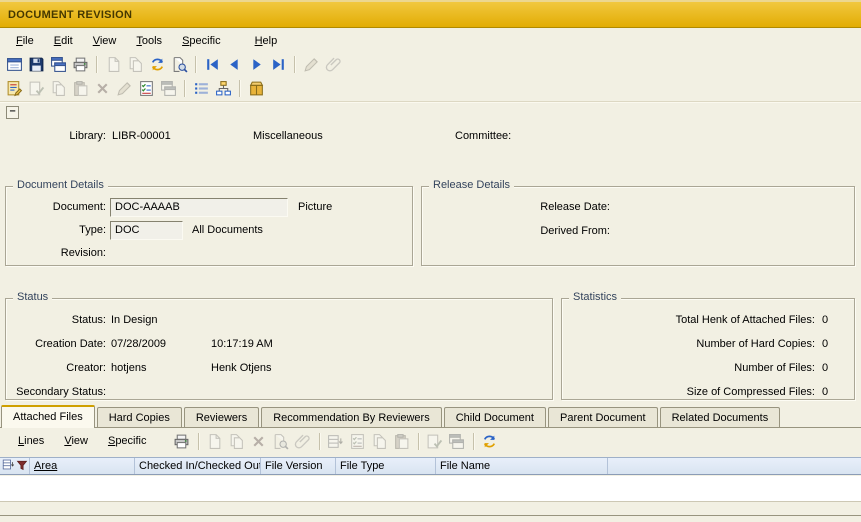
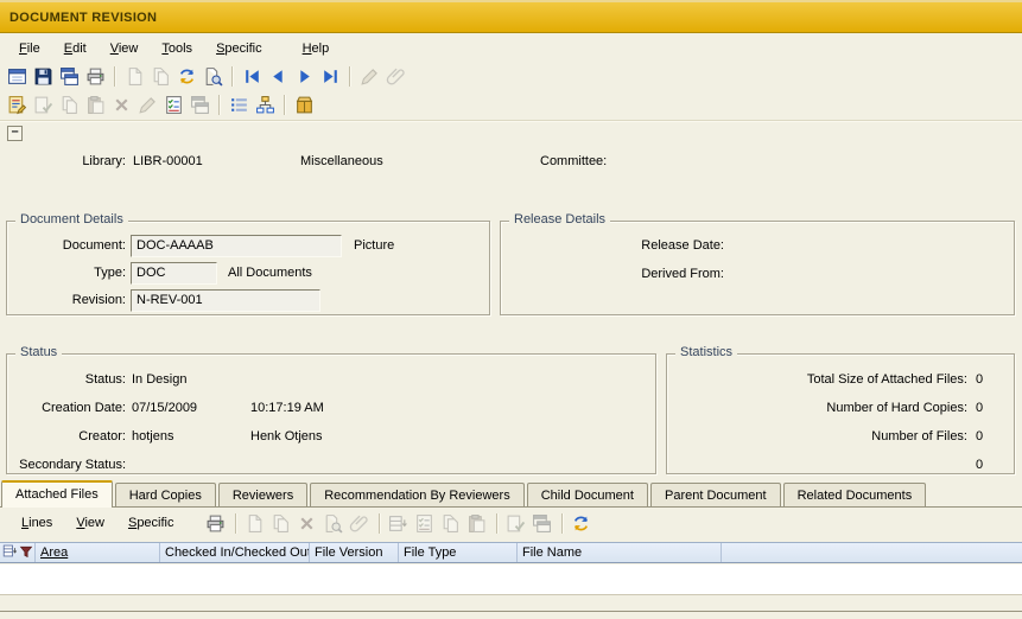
  DOCUMENT REVISION
  File
  Edit
  View
  Tools
  Specific
  Help
  −
  Library:
  LIBR-00001
  Miscellaneous
  Committee:
  Document Details
  Document:
  DOC-AAAAB
  Picture
  Type:
  DOC
  All Documents
  Revision:
+ N-REV-001
  Release Details
  Release Date:
  Derived From:
  Status
  Status:
  In Design
  Creation Date:
- 07/28/2009
+ 07/15/2009
  10:17:19 AM
  Creator:
  hotjens
  Henk Otjens
  Secondary Status:
  Statistics
- Total Henk of Attached Files:
+ Total Size of Attached Files:
  0
  Number of Hard Copies:
  0
  Number of Files:
  0
- Size of Compressed Files:
  0
  Attached Files
  Hard Copies
  Reviewers
  Recommendation By Reviewers
  Child Document
  Parent Document
  Related Documents
  Lines
  View
  Specific
  Area
  Checked In/Checked Ou
  File Version
  File Type
  File Name
